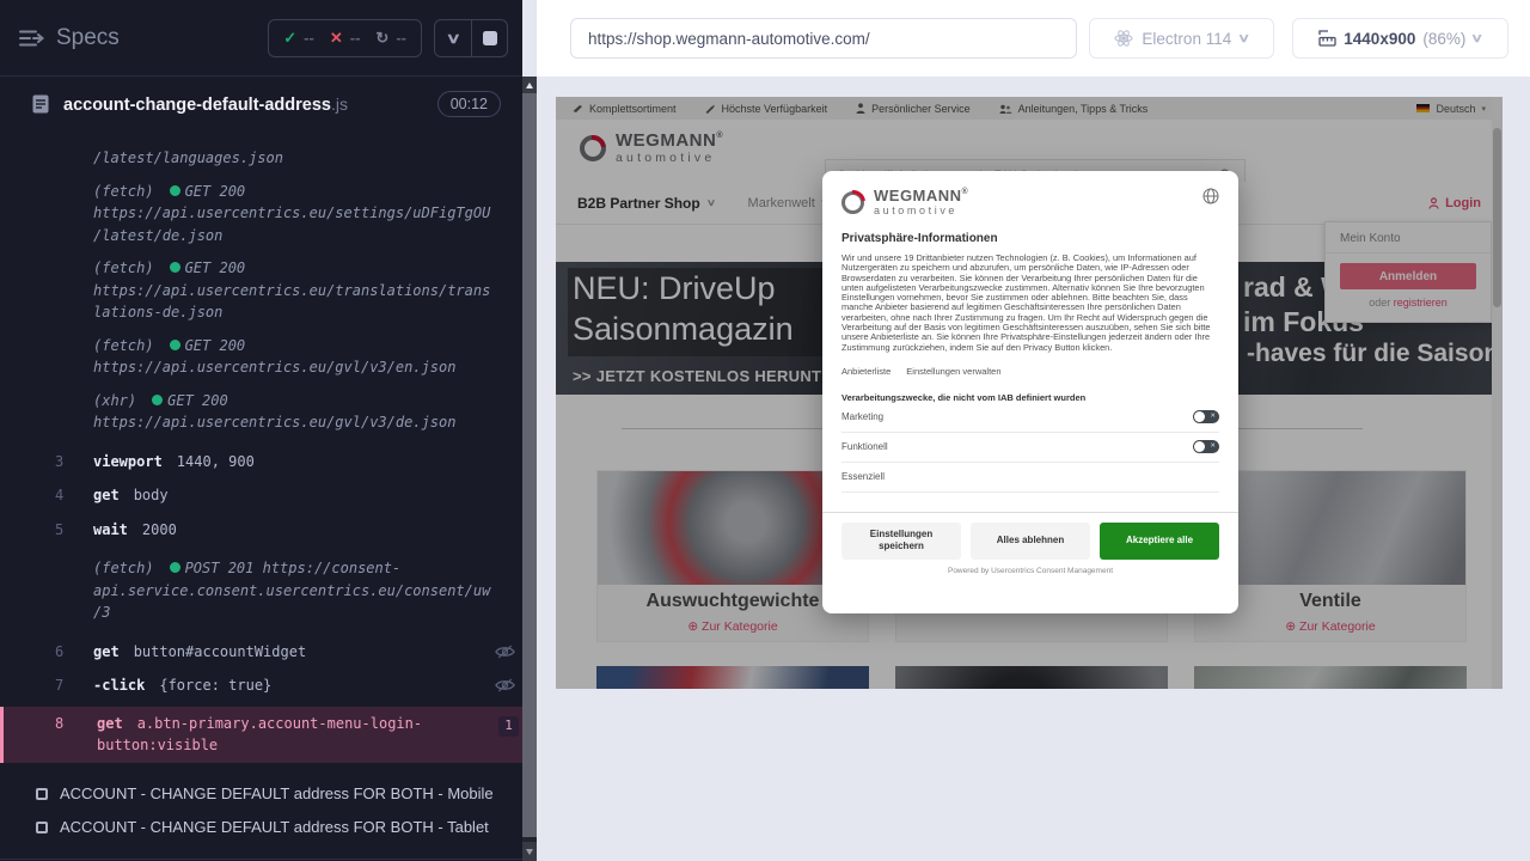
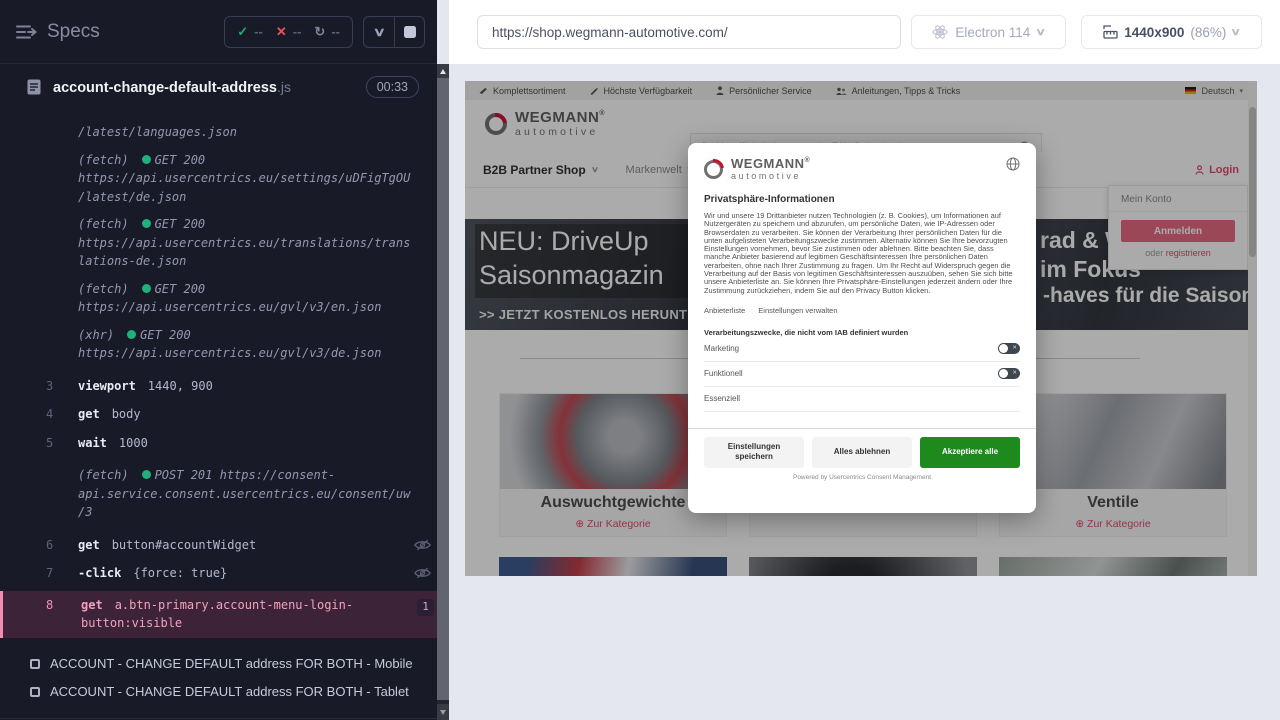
  Specs
  ✓
  --
  ✕
  --
  ↻
  --
  ∨
  account-change-default-address.js
- 00:12
+ 00:33
  /latest/languages.json
  (fetch) GET 200 https://api.usercentrics.eu/settings/uDFigTgOU/latest/de.json
  (fetch) GET 200 https://api.usercentrics.eu/translations/translations-de.json
  (fetch) GET 200 https://api.usercentrics.eu/gvl/v3/en.json
  (xhr) GET 200 https://api.usercentrics.eu/gvl/v3/de.json
  3
  viewport 1440, 900
  4
  get body
  5
- wait 2000
+ wait 1000
  (fetch) POST 201 https://consent-api.service.consent.usercentrics.eu/consent/uw/3
  6
  get button#accountWidget
  7
  -click {force: true}
  8
  get a.btn-primary.account-menu-login-button:visible
  1
  ACCOUNT - CHANGE DEFAULT address FOR BOTH - Mobile
  ACCOUNT - CHANGE DEFAULT address FOR BOTH - Tablet
  https://shop.wegmann-automotive.com/
  Electron 114
  ∨
  1440x900
  (86%)
  ∨
  Komplettsortiment
  Höchste Verfügbarkeit
  Persönlicher Service
  Anleitungen, Tipps & Tricks
  Deutsch
  WEGMANN
  automotive
  B2B Partner Shop
  ∨
  Markenwelt
  Login
  NEU: DriveUp
  Saisonmagazin
  >> JETZT KOSTENLOS HERUNT
  -haves für die Saiso
  Mein Konto
  Anmelden
  oder registrieren
  Auswuchtgewichte
  ⊕ Zur Kategorie
  Ventile
  ⊕ Zur Kategorie
  WEGMANN
  automotive
  Privatsphäre-Informationen
  Wir und unsere 19 Drittanbieter nutzen Technologien (z. B. Cookies), um Informationen auf Nutzergeräten zu speichern und abzurufen, um persönliche Daten, wie IP-Adressen oder Browserdaten zu verarbeiten. Sie können der Verarbeitung Ihrer persönlichen Daten für die unten aufgelisteten Verarbeitungszwecke zustimmen. Alternativ können Sie Ihre bevorzugten Einstellungen vornehmen, bevor Sie zustimmen oder ablehnen. Bitte beachten Sie, dass manche Anbieter basierend auf legitimen Geschäftsinteressen Ihre persönlichen Daten verarbeiten, ohne nach Ihrer Zustimmung zu fragen. Um Ihr Recht auf Widerspruch gegen die Verarbeitung auf der Basis von legitimen Geschäftsinteressen auszuüben, sehen Sie sich bitte unsere Anbieterliste an. Sie können Ihre Privatsphäre-Einstellungen jederzeit ändern oder Ihre Zustimmung zurückziehen, indem Sie auf den Privacy Button klicken.
  Anbieterliste
  Einstellungen verwalten
  Verarbeitungszwecke, die nicht vom IAB definiert wurden
  Marketing
  Funktionell
  Essenziell
  Einstellungen speichern
  Alles ablehnen
  Akzeptiere alle
